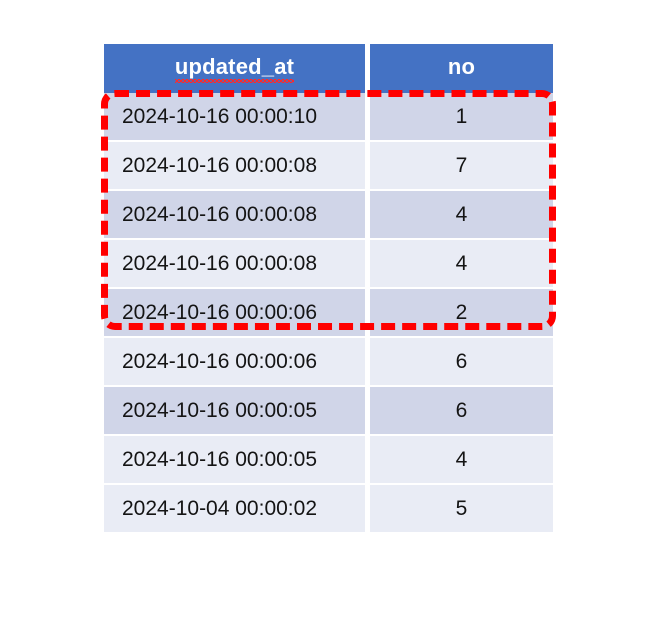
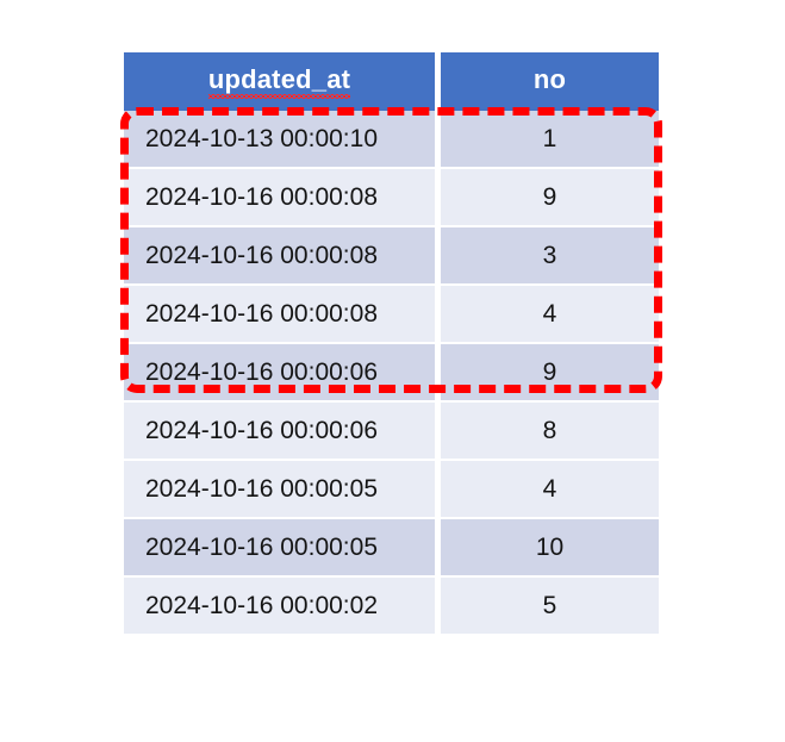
  updated_at	no
- 2024-10-16 00:00:10	1
+ 2024-10-13 00:00:10	1
- 2024-10-16 00:00:08	7
+ 2024-10-16 00:00:08	9
- 2024-10-16 00:00:08	4
+ 2024-10-16 00:00:08	3
  2024-10-16 00:00:08	4
- 2024-10-16 00:00:06	2
+ 2024-10-16 00:00:06	9
- 2024-10-16 00:00:06	6
+ 2024-10-16 00:00:06	8
- 2024-10-16 00:00:05	6
  2024-10-16 00:00:05	4
+ 2024-10-16 00:00:05	10
- 2024-10-04 00:00:02	5
+ 2024-10-16 00:00:02	5
